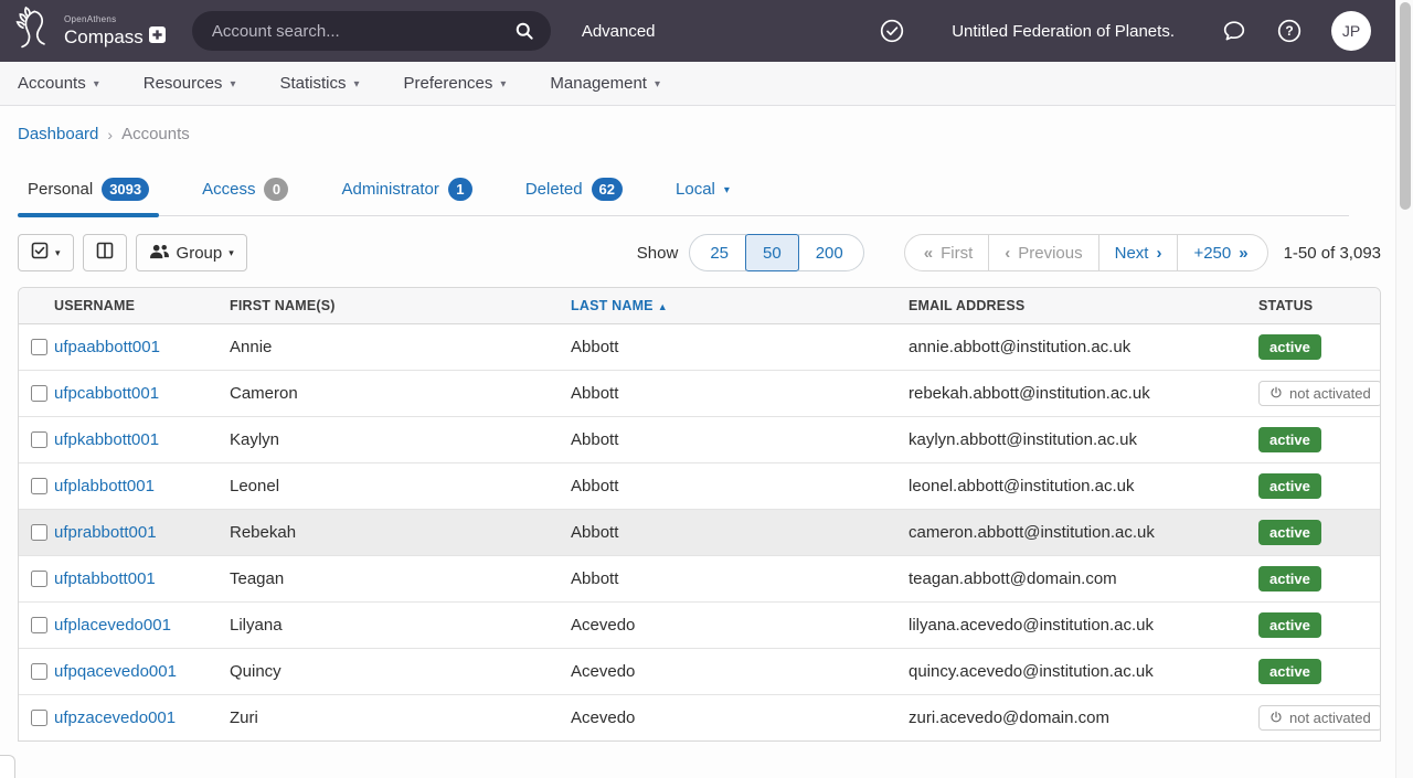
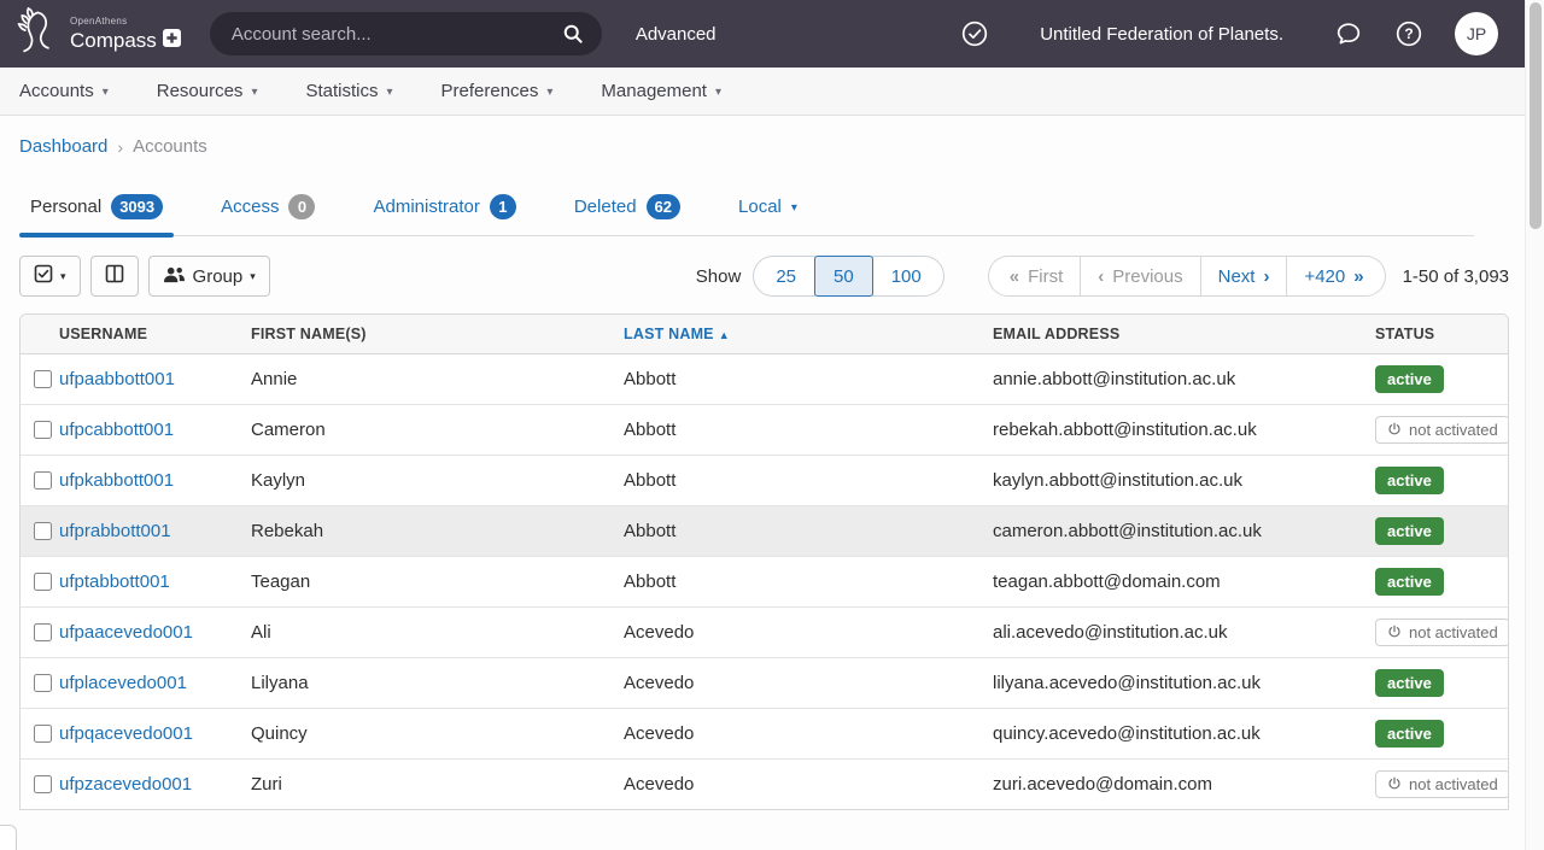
  OpenAthens
  Compass
  Account search...
  Advanced
  Untitled Federation of Planets.
  ?
  JP
  Accounts
  ▾
  Resources
  ▾
  Statistics
  ▾
  Preferences
  ▾
  Management
  ▾
  Dashboard
  ›
  Accounts
  Personal
  3093
  Access
  0
  Administrator
  1
  Deleted
  62
  Local
  ▾
  ▾
  Group
  ▾
  Show
  25
  50
- 200
+ 100
  «
  First
  ‹
  Previous
  Next
  ›
- +250
+ +420
  »
  1-50 of 3,093
  	USERNAME	FIRST NAME(S)	LAST NAME ▲	EMAIL ADDRESS	STATUS
  	ufpaabbott001	Annie	Abbott	annie.abbott@institution.ac.uk	active
  	ufpcabbott001	Cameron	Abbott	rebekah.abbott@institution.ac.uk	not activated
  	ufpkabbott001	Kaylyn	Abbott	kaylyn.abbott@institution.ac.uk	active
- 	ufplabbott001	Leonel	Abbott	leonel.abbott@institution.ac.uk	active
  	ufprabbott001	Rebekah	Abbott	cameron.abbott@institution.ac.uk	active
  	ufptabbott001	Teagan	Abbott	teagan.abbott@domain.com	active
+ 	ufpaacevedo001	Ali	Acevedo	ali.acevedo@institution.ac.uk	not activated
  	ufplacevedo001	Lilyana	Acevedo	lilyana.acevedo@institution.ac.uk	active
  	ufpqacevedo001	Quincy	Acevedo	quincy.acevedo@institution.ac.uk	active
  	ufpzacevedo001	Zuri	Acevedo	zuri.acevedo@domain.com	not activated
